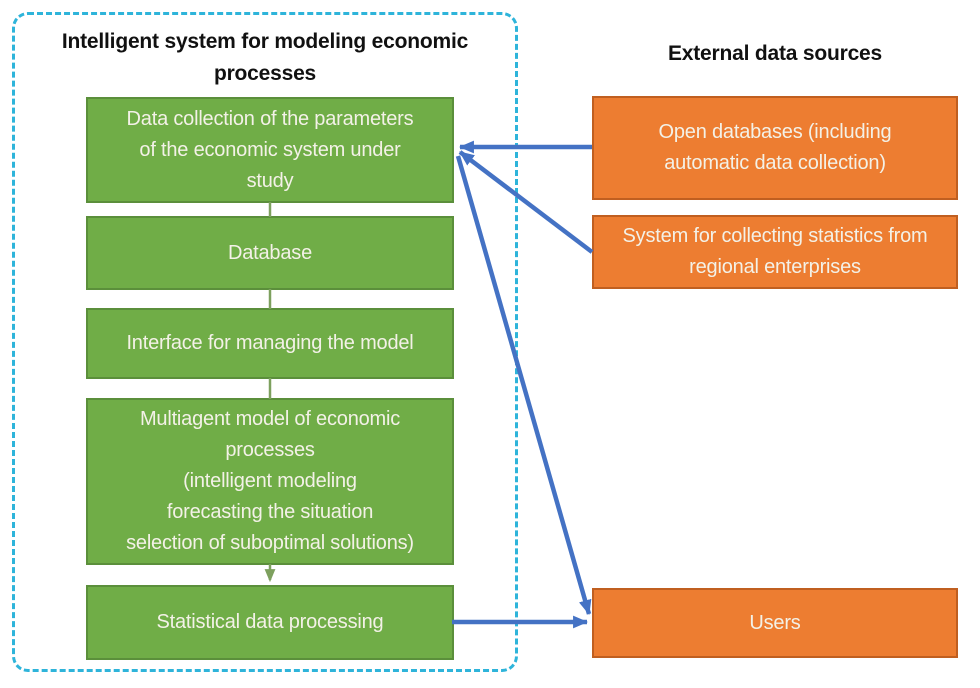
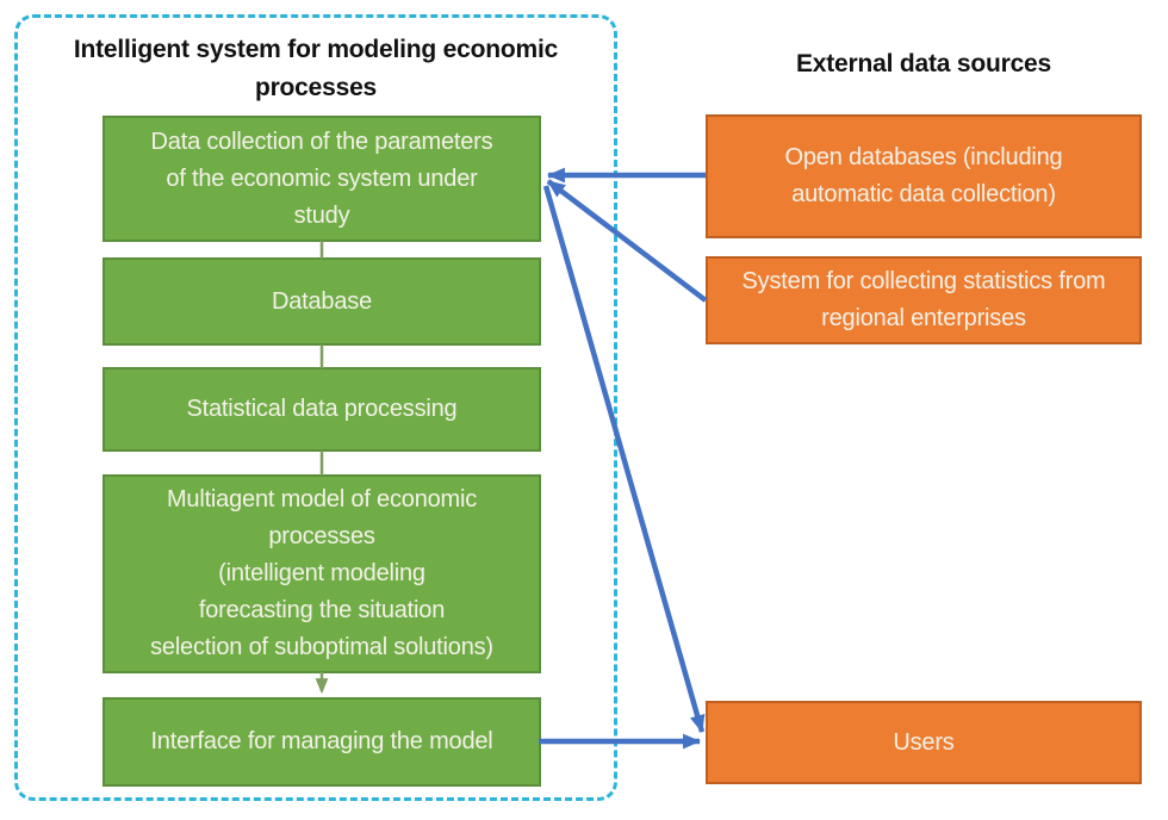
  Intelligent system for modeling economic
  processes
  External data sources
  Data collection of the parameters
  of the economic system under
  study
  Database
- Interface for managing the model
+ Statistical data processing
  Multiagent model of economic
  processes
  (intelligent modeling
  forecasting the situation
  selection of suboptimal solutions)
- Statistical data processing
+ Interface for managing the model
  Open databases (including
  automatic data collection)
  System for collecting statistics from
  regional enterprises
  Users
